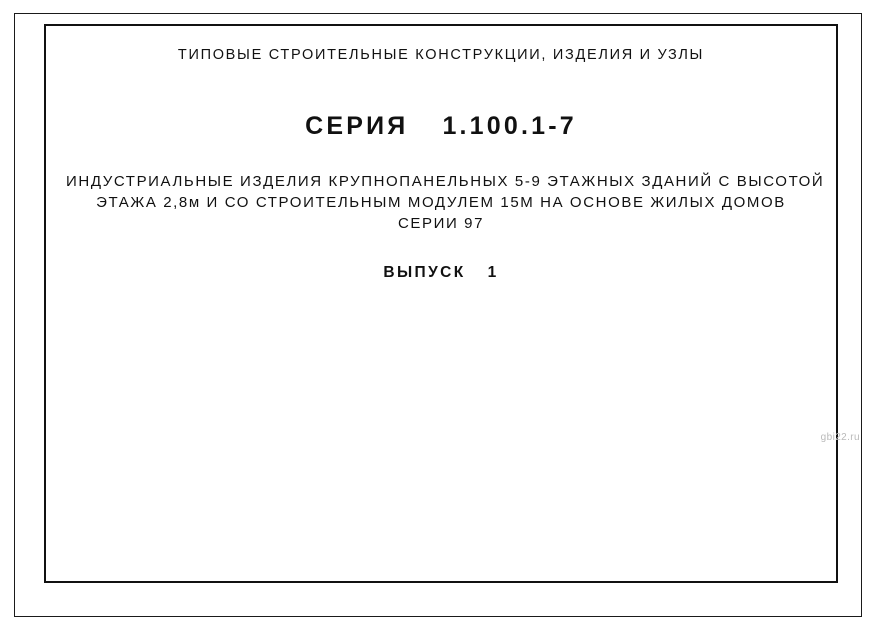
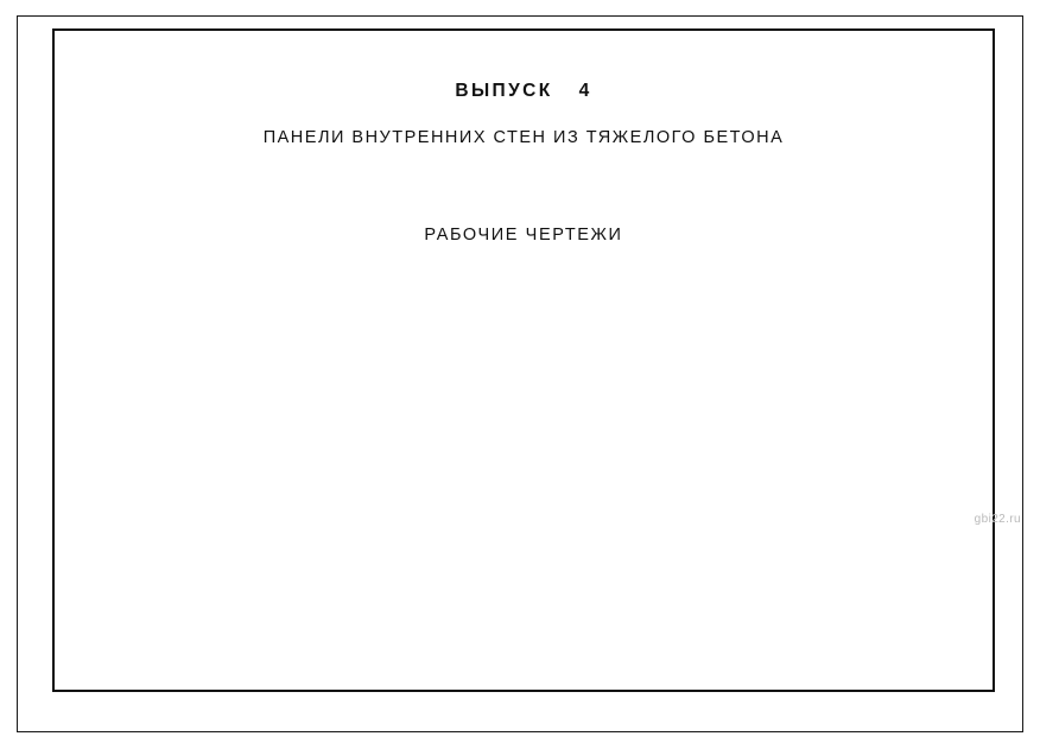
- ТИПОВЫЕ СТРОИТЕЛЬНЫЕ КОНСТРУКЦИИ, ИЗДЕЛИЯ И УЗЛЫ
- СЕРИЯ 1.100.1-7
- ИНДУСТРИАЛЬНЫЕ ИЗДЕЛИЯ КРУПНОПАНЕЛЬНЫХ 5-9 ЭТАЖНЫХ ЗДАНИЙ С ВЫСОТОЙ
- ЭТАЖА 2,8м И СО СТРОИТЕЛЬНЫМ МОДУЛЕМ 15М НА ОСНОВЕ ЖИЛЫХ ДОМОВ
- СЕРИИ 97
- ВЫПУСК 1
+ ВЫПУСК 4
+ ПАНЕЛИ ВНУТРЕННИХ СТЕН ИЗ ТЯЖЕЛОГО БЕТОНА
+ РАБОЧИЕ ЧЕРТЕЖИ
  gbi22.ru
